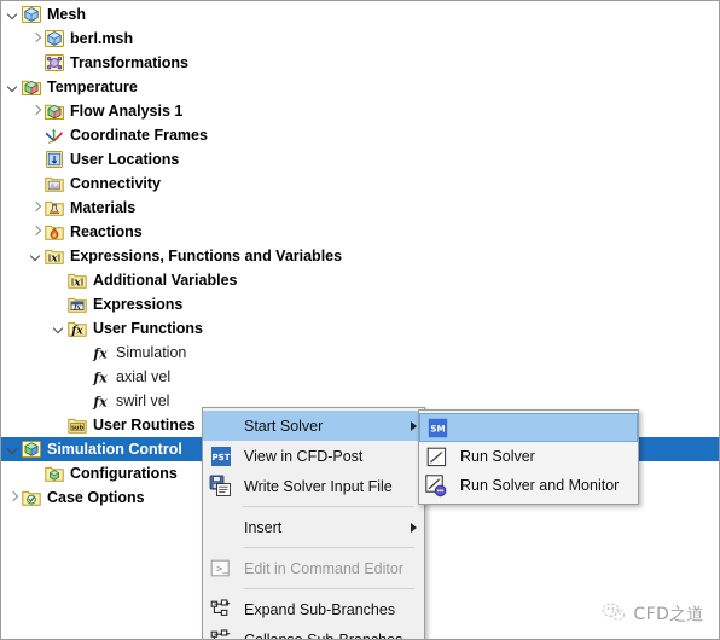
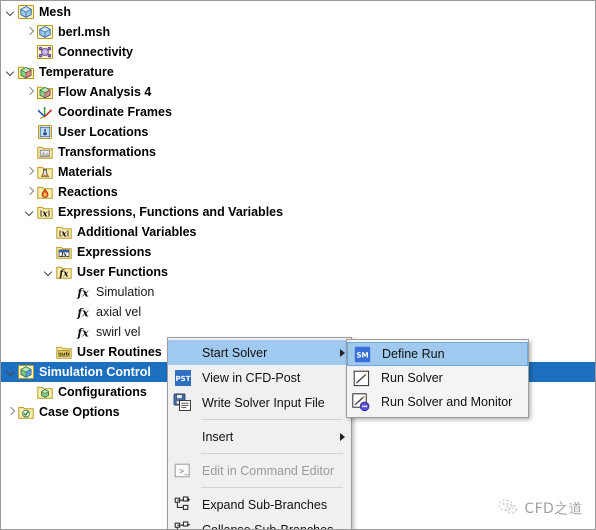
  Mesh
  berl.msh
- Transformations
+ Connectivity
  Temperature
- Flow Analysis 1
+ Flow Analysis 4
  Coordinate Frames
  User Locations
- Connectivity
+ Transformations
  Materials
  Reactions
  x
  Expressions, Functions and Variables
  x
  Additional Variables
  Expressions
  fx
  User Functions
  fx
  Simulation
  fx
  axial vel
  fx
  swirl vel
  User Routines
  Simulation Control
  Configurations
  Case Options
  Start Solver
  PST
  View in CFD-Post
  Write Solver Input File
  Insert
  >_
  Edit in Command Editor
  Expand Sub-Branches
  SM
+ Define Run
  Run Solver
  Run Solver and Monitor
  CFD之道
